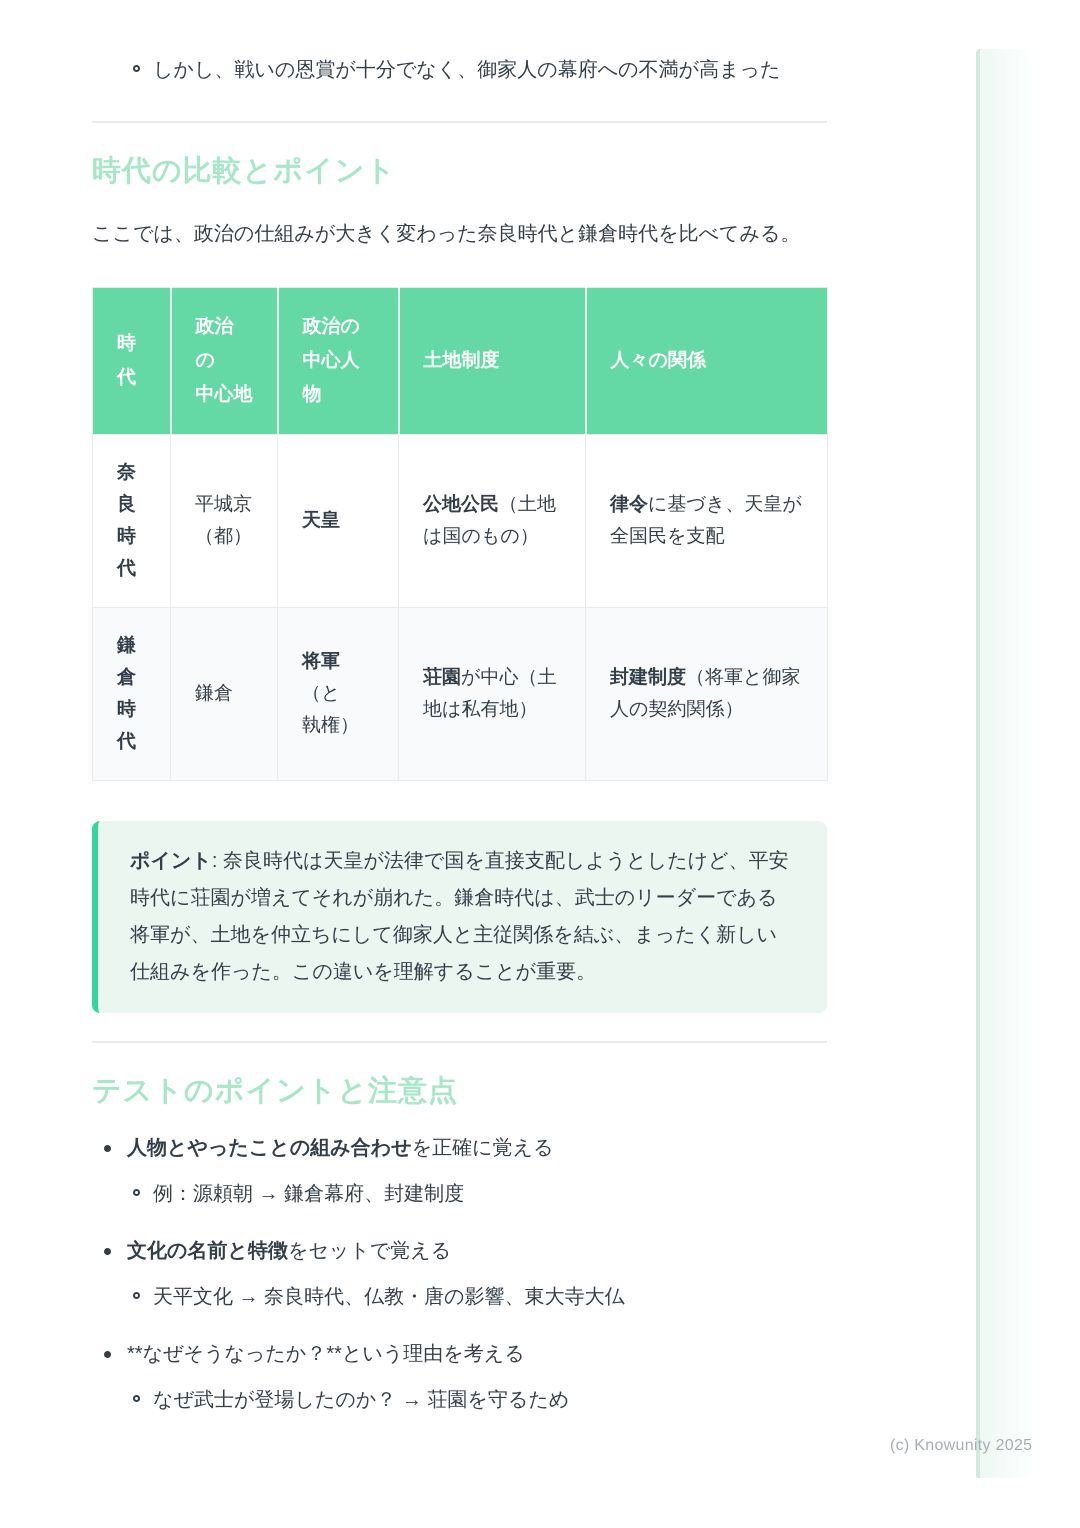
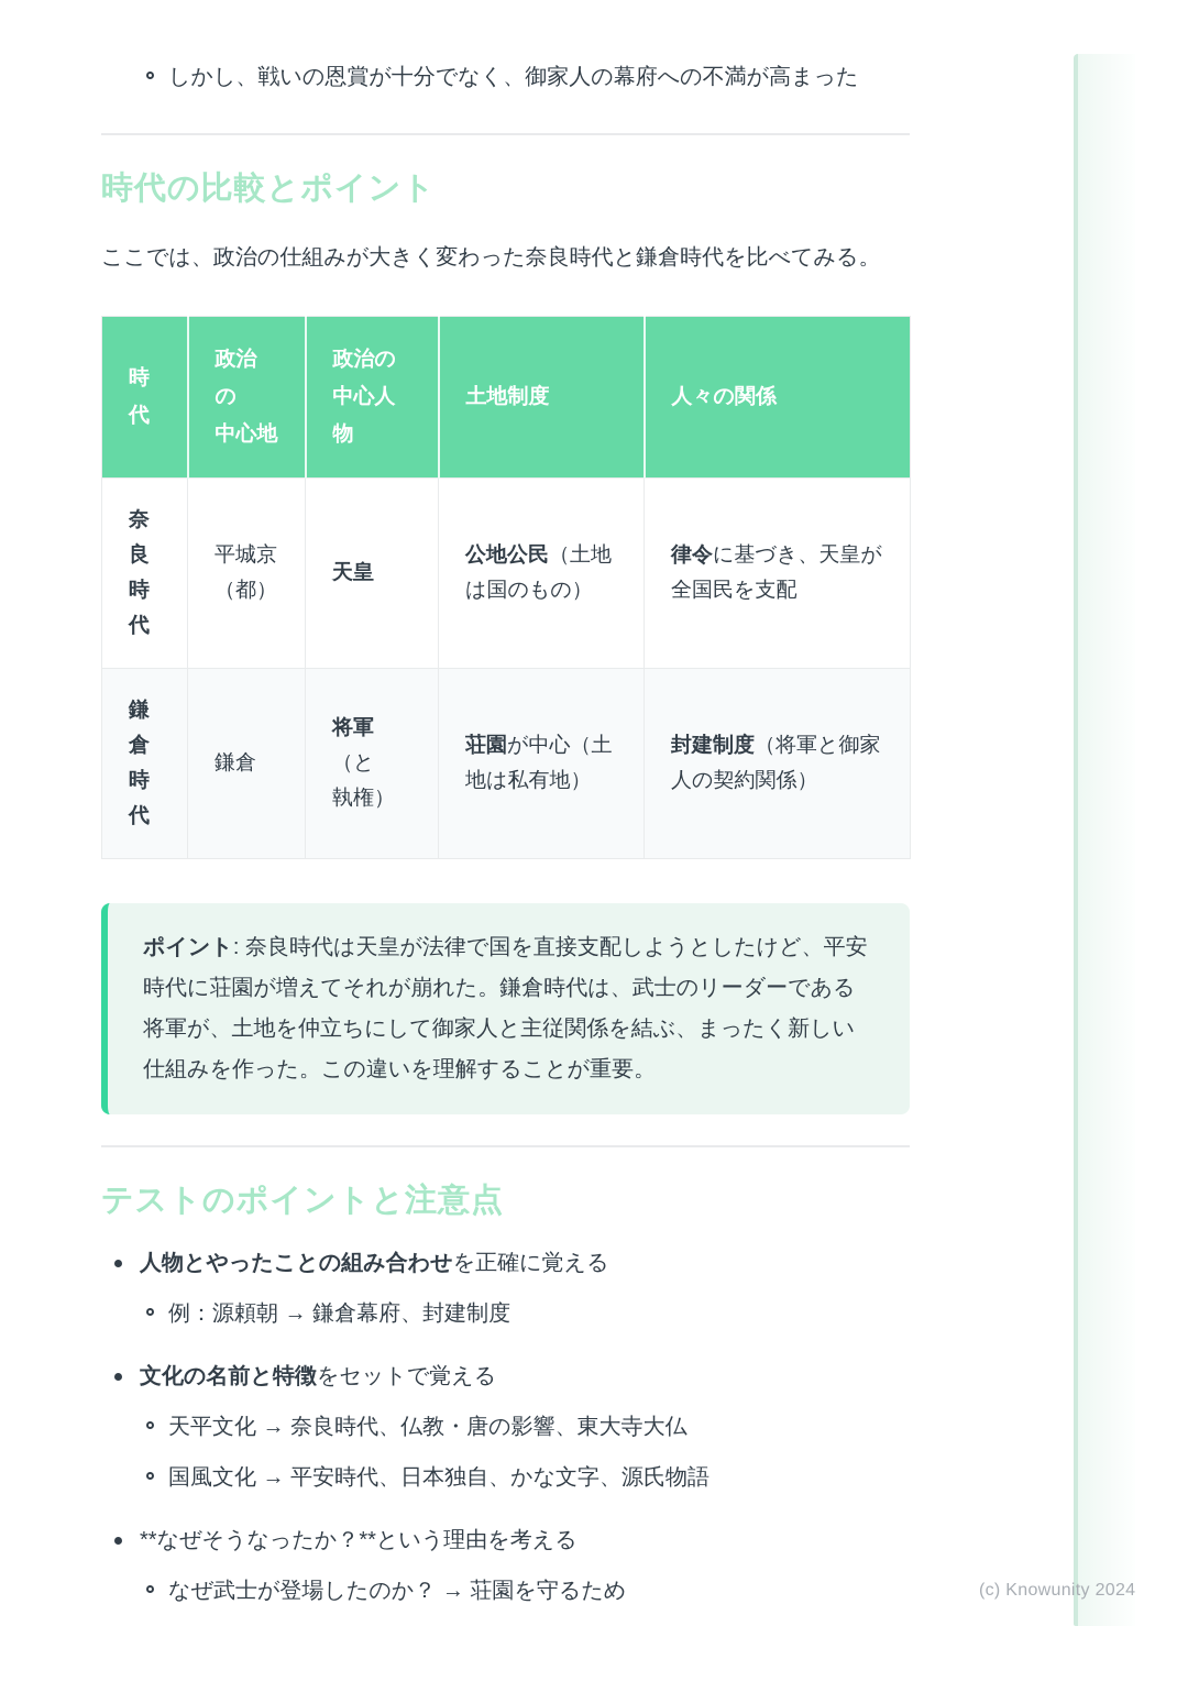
  しかし、戦いの恩賞が十分でなく、御家人の幕府への不満が高まった
  時代の比較とポイント
  ここでは、政治の仕組みが大きく変わった奈良時代と鎌倉時代を比べてみる。
  時 代	政治の 中心地	政治の 中心人 物	土地制度	人々の関係
  奈 良 時 代	平城京 （都）	天皇	公地公民（土地 は国のもの）	律令に基づき、天皇が 全国民を支配
  鎌 倉 時 代	鎌倉	将軍（と 執権）	荘園が中心（土 地は私有地）	封建制度（将軍と御家 人の契約関係）
  ポイント: 奈良時代は天皇が法律で国を直接支配しようとしたけど、平安時代に荘園が増えてそれが崩れた。鎌倉時代は、武士のリーダーである将軍が、土地を仲立ちにして御家人と主従関係を結ぶ、まったく新しい仕組みを作った。この違いを理解することが重要。
  テストのポイントと注意点
  人物とやったことの組み合わせを正確に覚える
  例：源頼朝 → 鎌倉幕府、封建制度
  文化の名前と特徴をセットで覚える
  天平文化 → 奈良時代、仏教・唐の影響、東大寺大仏
+ 国風文化 → 平安時代、日本独自、かな文字、源氏物語
  **なぜそうなったか？**という理由を考える
  なぜ武士が登場したのか？ → 荘園を守るため
- (c) Knowunity 2025
+ (c) Knowunity 2024
